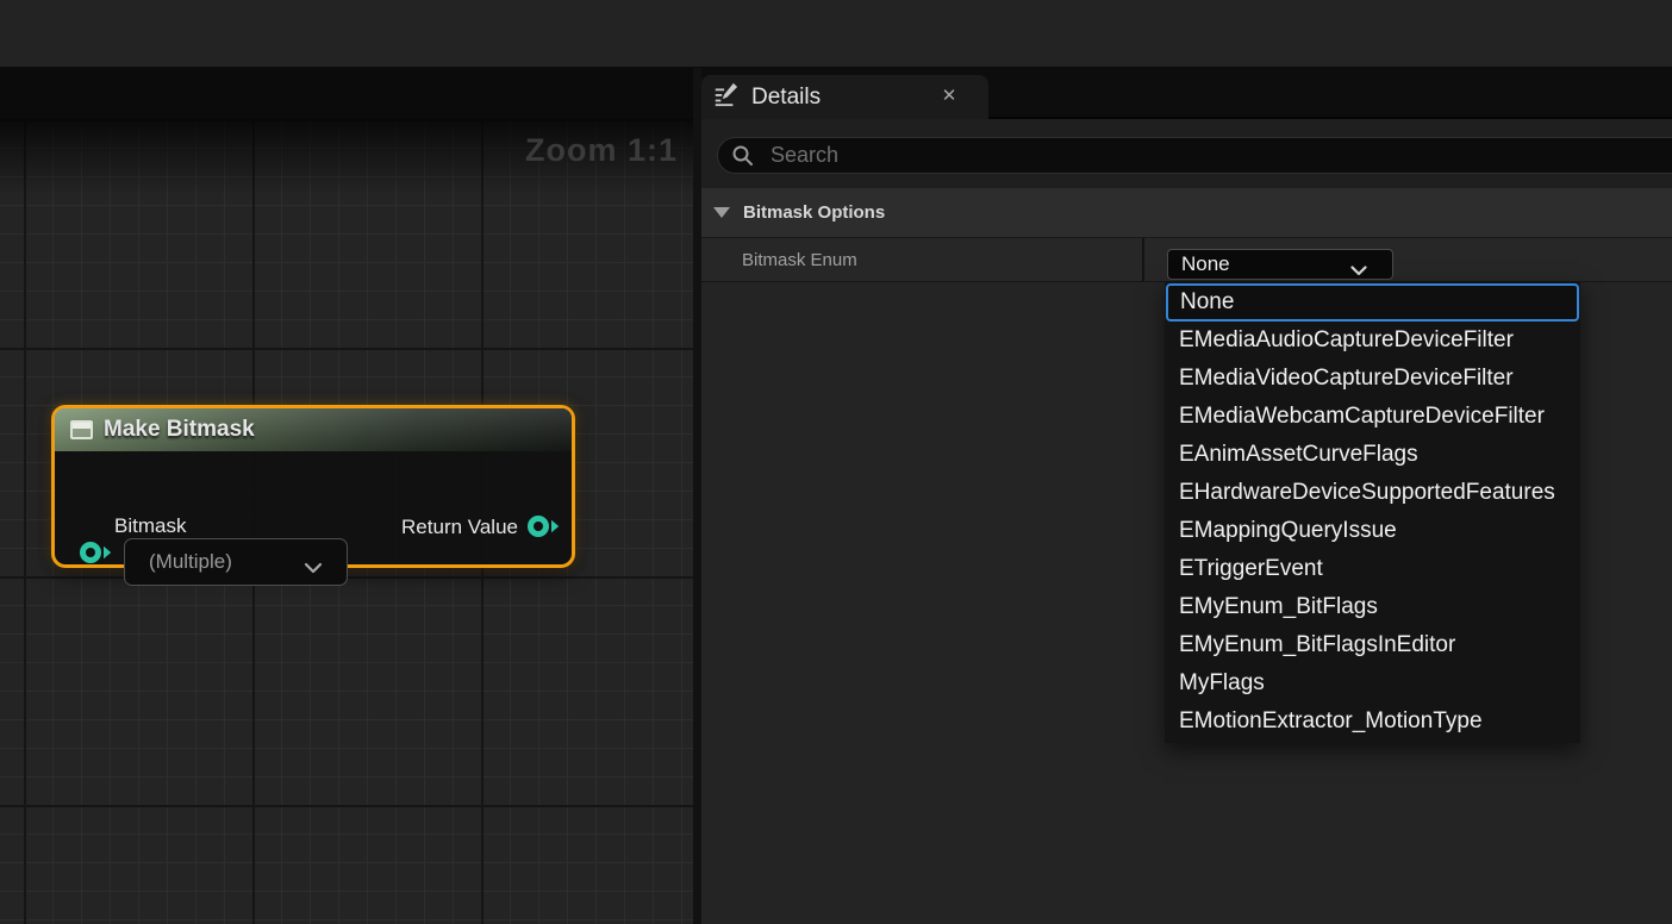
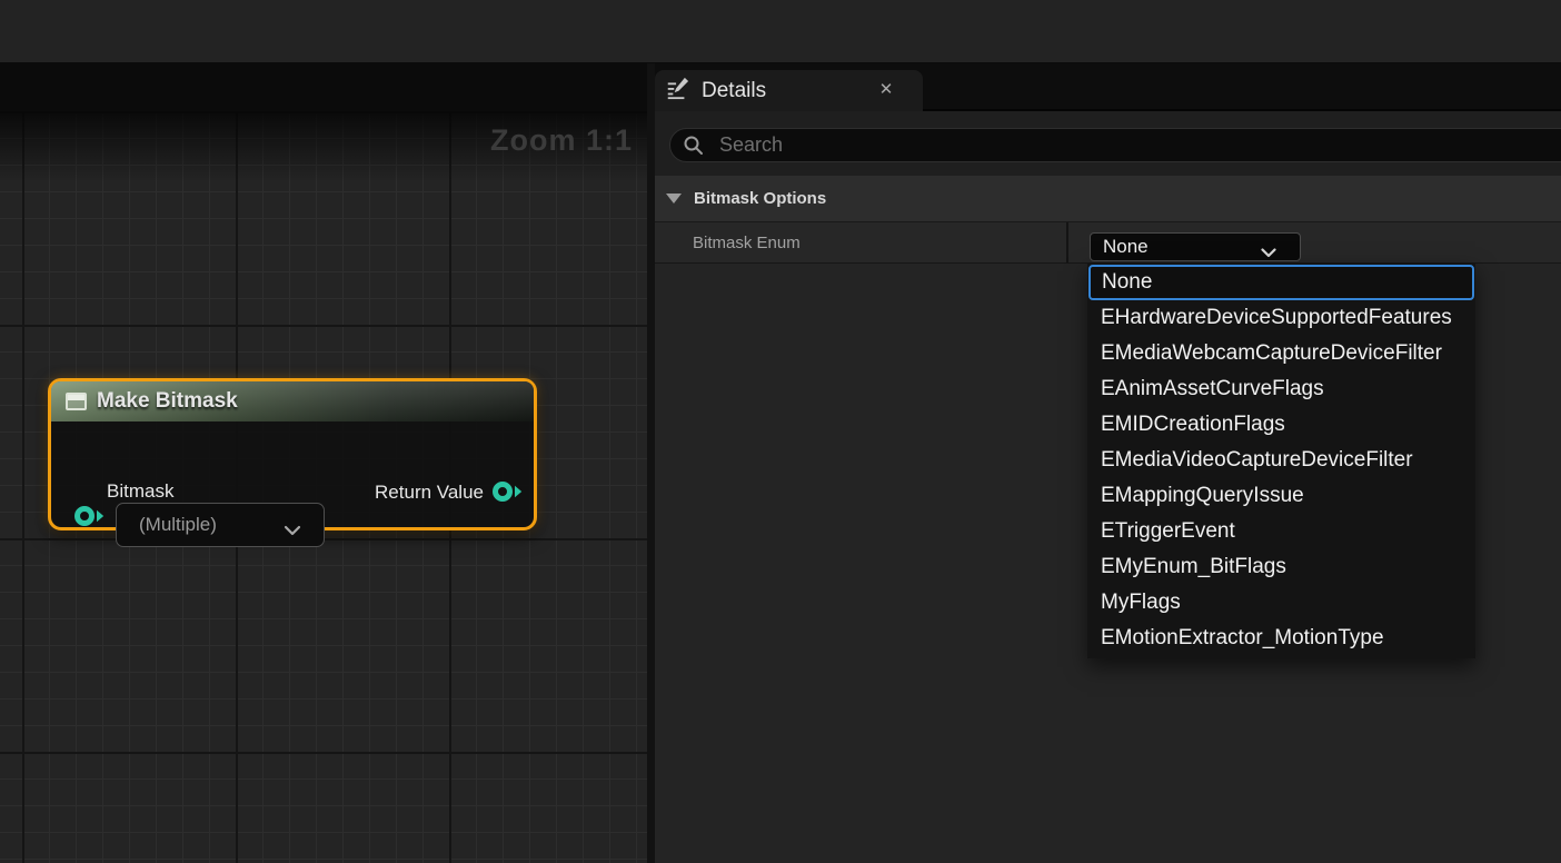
  Zoom 1:1
  Make Bitmask
  Bitmask
  (Multiple)
  Return Value
  Details
  ✕
  Search
  Bitmask Options
  Bitmask Enum
  None
  None
- EMediaAudioCaptureDeviceFilter
- EMediaVideoCaptureDeviceFilter
+ EHardwareDeviceSupportedFeatures
  EMediaWebcamCaptureDeviceFilter
  EAnimAssetCurveFlags
+ EMIDCreationFlags
- EHardwareDeviceSupportedFeatures
+ EMediaVideoCaptureDeviceFilter
  EMappingQueryIssue
  ETriggerEvent
  EMyEnum_BitFlags
- EMyEnum_BitFlagsInEditor
  MyFlags
  EMotionExtractor_MotionType
